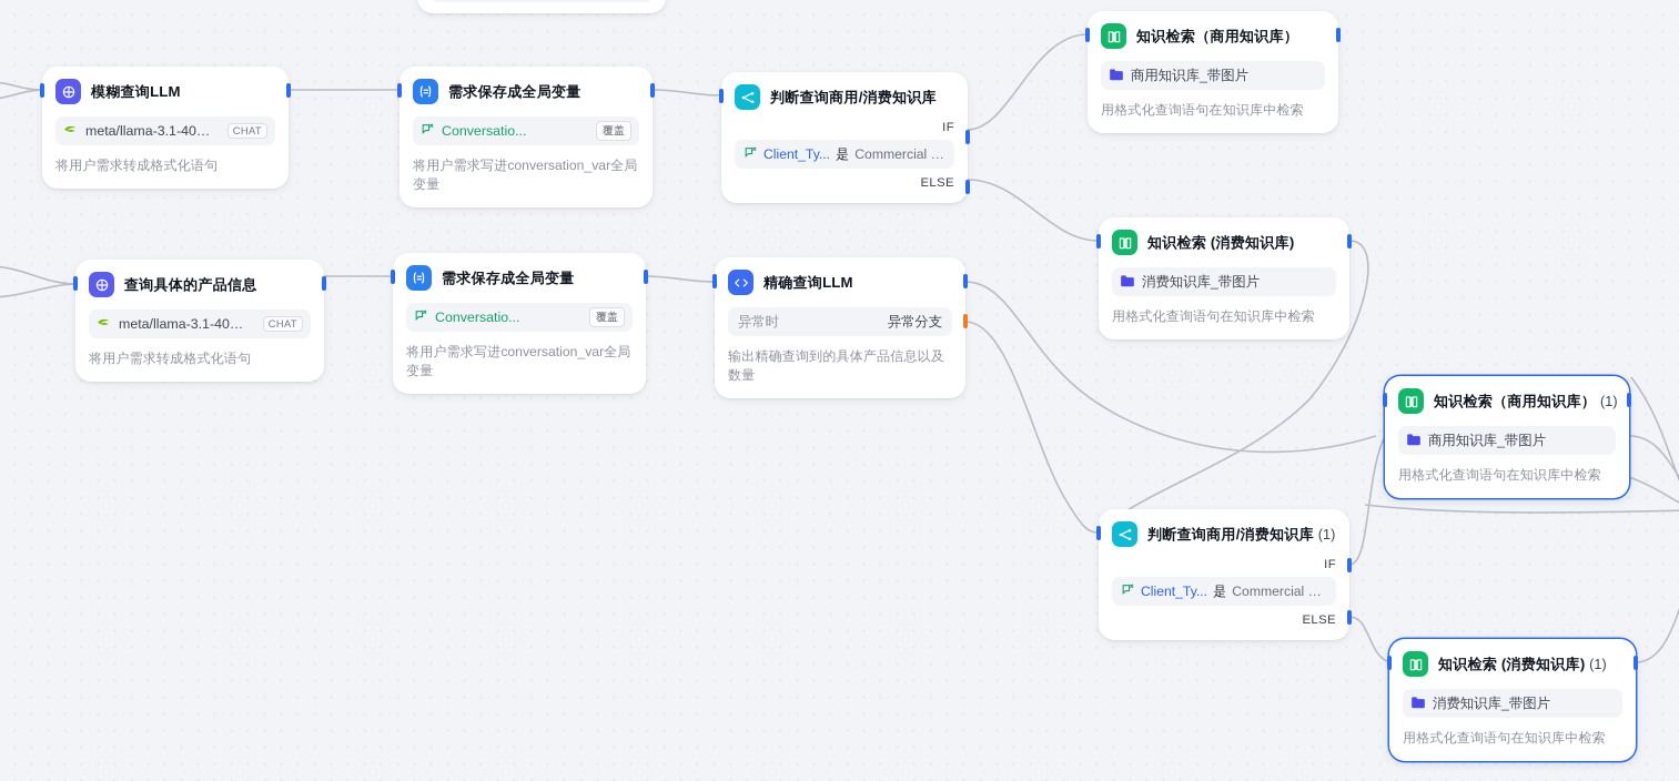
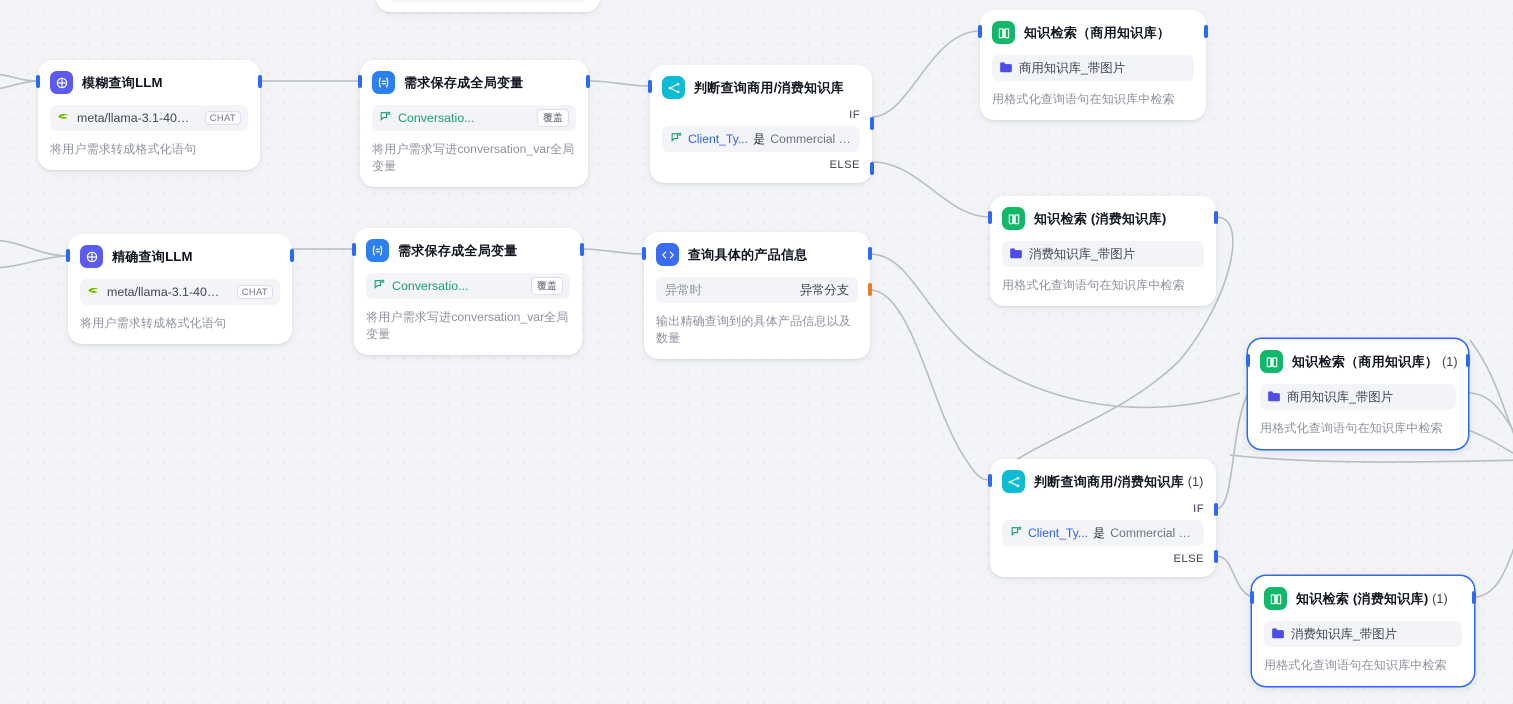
  模糊查询LLM
  meta/llama-3.1-405b-
  CHAT
  将用户需求转成格式化语句
  需求保存成全局变量
  Conversatio...
  覆盖
  将用户需求写进conversation_var全局变量
  判断查询商用/消费知识库
  IF
  Client_Ty...
  是
  ELSE
  知识检索（商用知识库）
  商用知识库_带图片
  用格式化查询语句在知识库中检索
- 查询具体的产品信息
+ 精确查询LLM
  meta/llama-3.1-405b-
  CHAT
  将用户需求转成格式化语句
  需求保存成全局变量
  Conversatio...
  覆盖
  将用户需求写进conversation_var全局变量
- 精确查询LLM
+ 查询具体的产品信息
  异常时
  异常分支
  输出精确查询到的具体产品信息以及数量
  知识检索 (消费知识库)
  消费知识库_带图片
  用格式化查询语句在知识库中检索
  知识检索（商用知识库） (1)
  商用知识库_带图片
  用格式化查询语句在知识库中检索
  判断查询商用/消费知识库 (1)
  IF
  Client_Ty...
  是
  Commercial cus
  ELSE
  知识检索 (消费知识库) (1)
  消费知识库_带图片
  用格式化查询语句在知识库中检索
